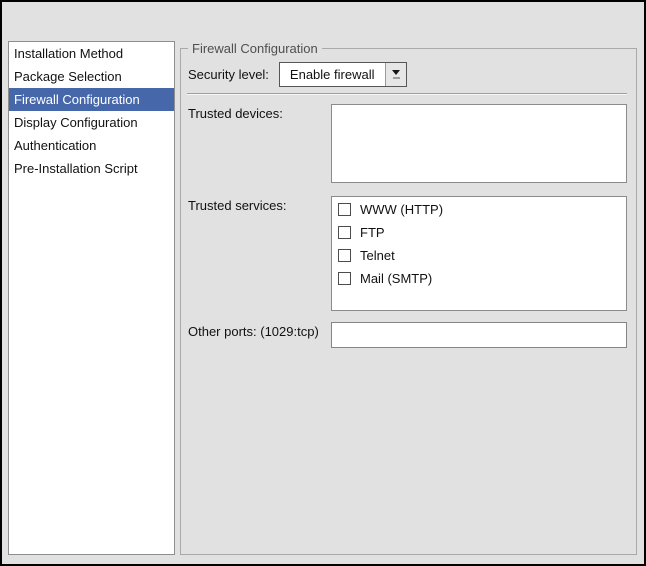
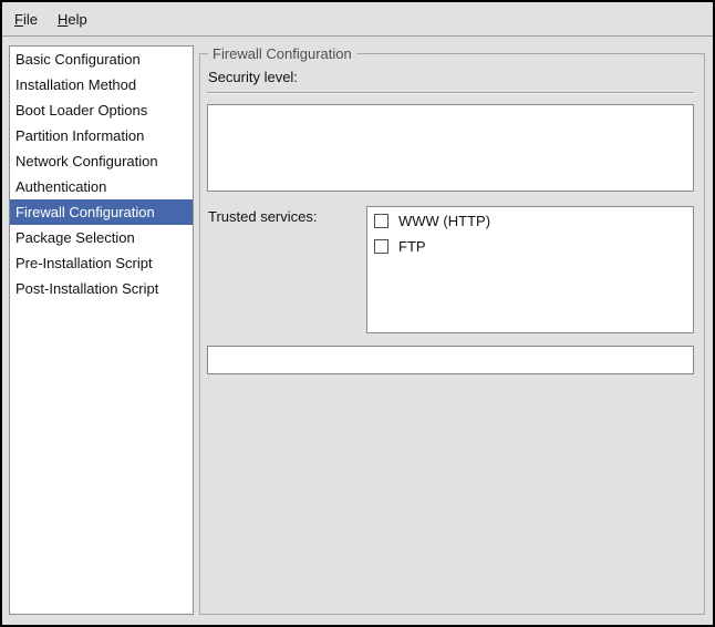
+ File
+ Help
+ Basic Configuration
  Installation Method
+ Boot Loader Options
+ Partition Information
+ Network Configuration
- Package Selection
+ Authentication
  Firewall Configuration
- Display Configuration
- Authentication
+ Package Selection
  Pre-Installation Script
+ Post-Installation Script
  Firewall Configuration
  Security level:
- Enable firewall
- Trusted devices:
  Trusted services:
  WWW (HTTP)
  FTP
- Telnet
- Mail (SMTP)
- Other ports: (1029:tcp)
